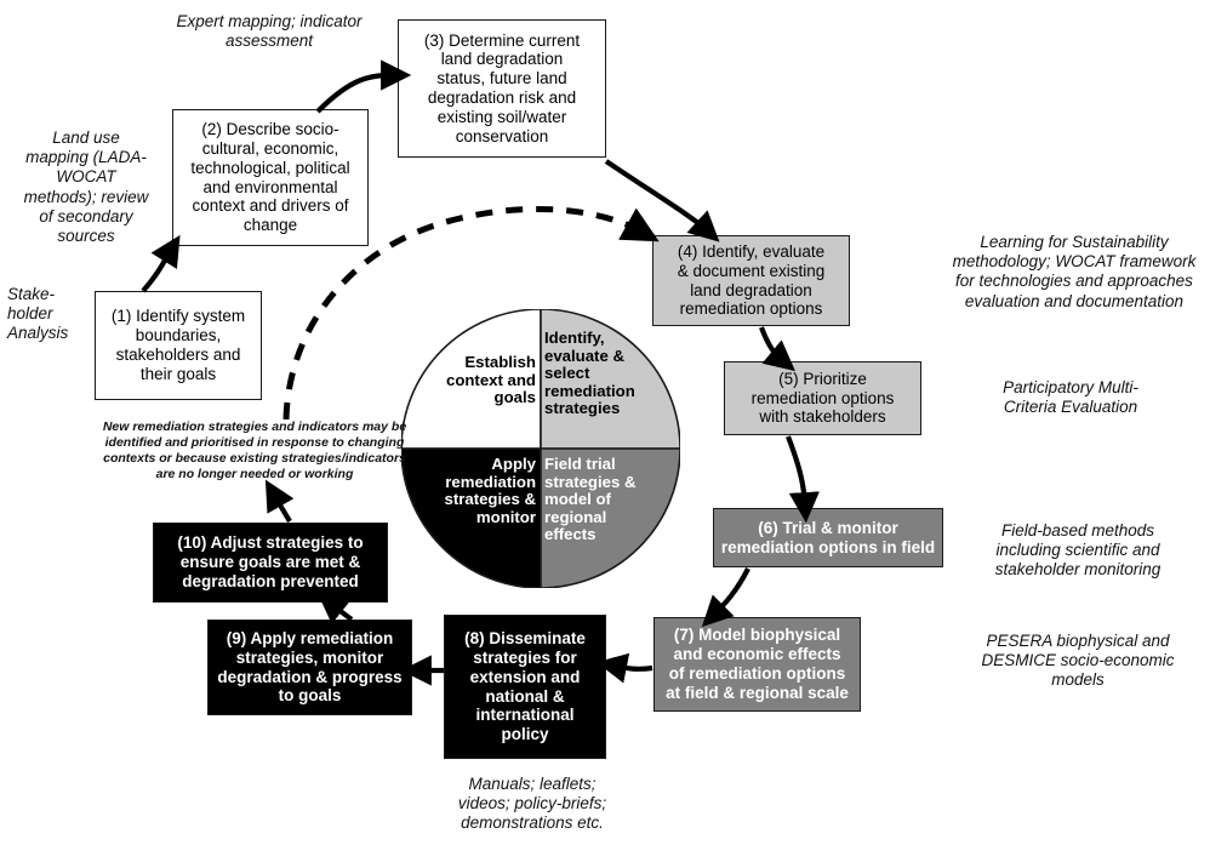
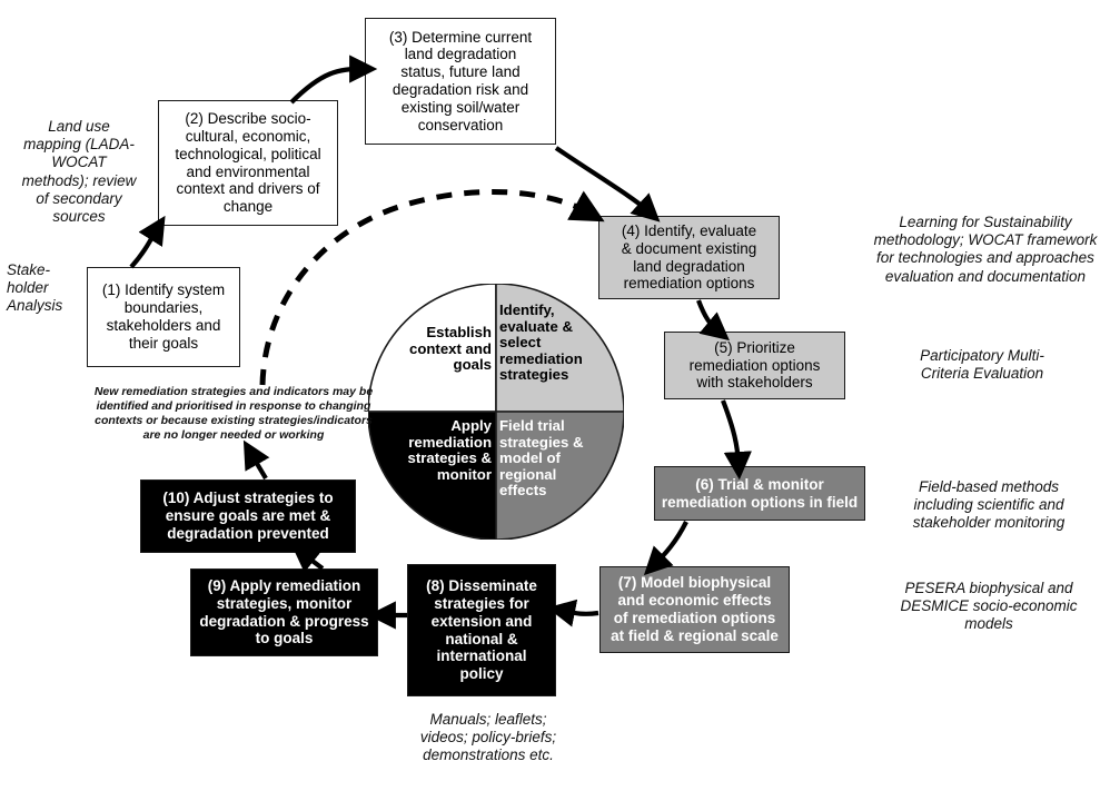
  Establish
  context and
  goals
  Identify,
  evaluate &
  select
  remediation
  strategies
  Apply
  remediation
  strategies &
  monitor
  Field trial
  strategies &
  model of
  regional
  effects
  (1) Identify system
  boundaries,
  stakeholders and
  their goals
  (2) Describe socio-
  cultural, economic,
  technological, political
  and environmental
  context and drivers of
  change
  (3) Determine current
  land degradation
  status, future land
  degradation risk and
  existing soil/water
  conservation
  (4) Identify, evaluate
  & document existing
  land degradation
  remediation options
  (5) Prioritize
  remediation options
  with stakeholders
  (6) Trial & monitor
  remediation options in field
  (7) Model biophysical
  and economic effects
  of remediation options
  at field & regional scale
  (8) Disseminate
  strategies for
  extension and
  national &
  international
  policy
  (9) Apply remediation
  strategies, monitor
  degradation & progress
  to goals
  (10) Adjust strategies to
  ensure goals are met &
  degradation prevented
- Expert mapping; indicator
- assessment
  Land use
  mapping (LADA-
  WOCAT
  methods); review
  of secondary
  sources
  Stake-
  holder
  Analysis
  New remediation strategies and indicators may be
  identified and prioritised in response to changing
  contexts or because existing strategies/indicators
  are no longer needed or working
  Learning for Sustainability
  methodology; WOCAT framework
  for technologies and approaches
  evaluation and documentation
  Participatory Multi-
  Criteria Evaluation
  Field-based methods
  including scientific and
  stakeholder monitoring
  PESERA biophysical and
  DESMICE socio-economic
  models
  Manuals; leaflets;
  videos; policy-briefs;
  demonstrations etc.
